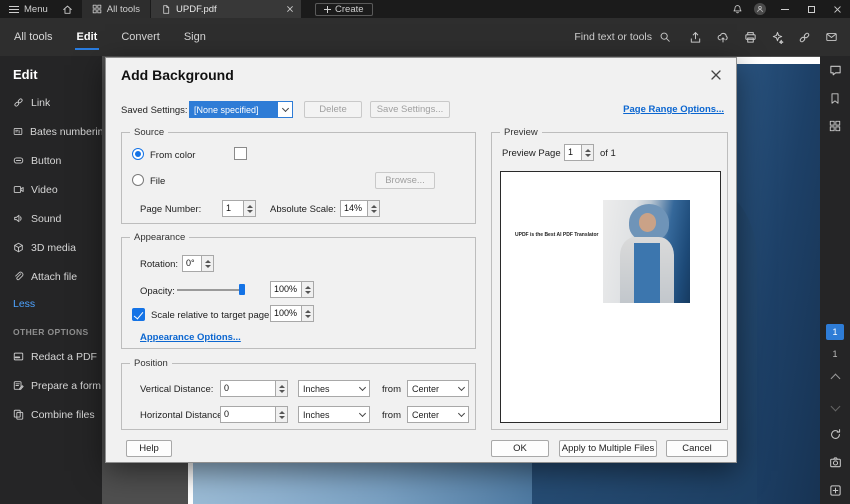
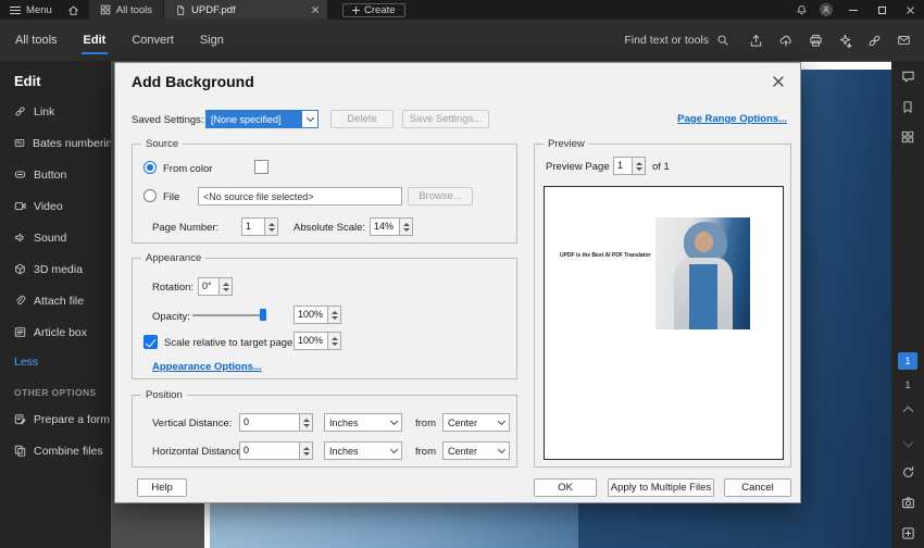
  Menu
  All tools
  UPDF.pdf
  Create
  All tools
  Edit
  Convert
  Sign
  Find text or tools
  Edit
  Link
  Bates numberin
  Button
  Video
  Sound
  3D media
  Attach file
+ Article box
  Less
  OTHER OPTIONS
- Redact a PDF
  Prepare a form
  Combine files
  1
  1
  Add Background
  Saved Settings:
  [None specified]
  Delete
  Save Settings...
  Page Range Options...
  Source
  From color
  File
+ <No source file selected>
  Browse...
  Page Number:
  1
  Absolute Scale:
  14%
  Appearance
  Rotation:
  0°
  Opacity:
  100%
  Scale relative to target page
  100%
  Appearance Options...
  Position
  Vertical Distance:
  0
  Inches
  from
  Center
  Horizontal Distanc
  0
  Inches
  from
  Center
  Preview
  Preview Page
  1
  of 1
  Help
  OK
  Apply to Multiple Files
  Cancel
